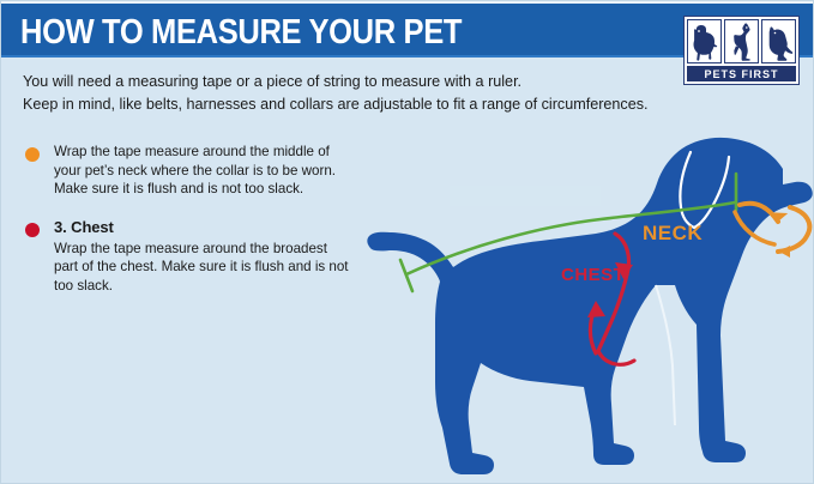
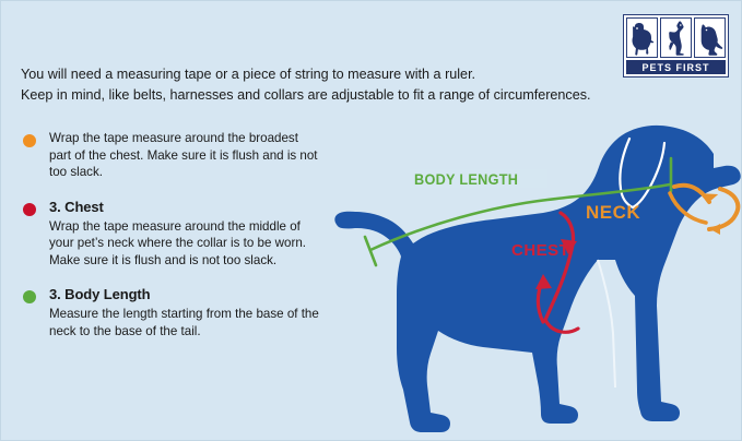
- HOW TO MEASURE YOUR PET
  PETS FIRST
  You will need a measuring tape or a piece of string to measure with a ruler.
  Keep in mind, like belts, harnesses and collars are adjustable to fit a range of circumferences.
- Wrap the tape measure around the middle of your pet’s neck where the collar is to be worn. Make sure it is flush and is not too slack.
+ Wrap the tape measure around the broadest part of the chest. Make sure it is flush and is not too slack.
  3. Chest
- Wrap the tape measure around the broadest part of the chest. Make sure it is flush and is not too slack.
+ Wrap the tape measure around the middle of your pet’s neck where the collar is to be worn. Make sure it is flush and is not too slack.
+ 3. Body Length
+ Measure the length starting from the base of the neck to the base of the tail.
+ BODY LENGTH
  NECK
  CHEST
